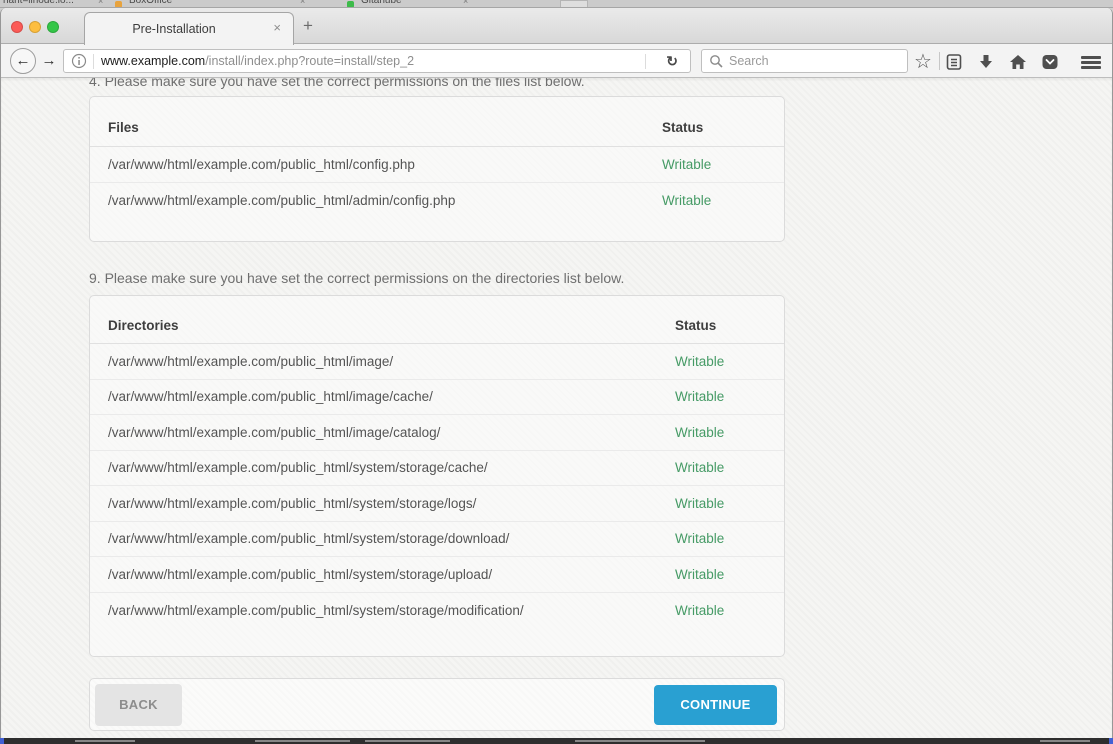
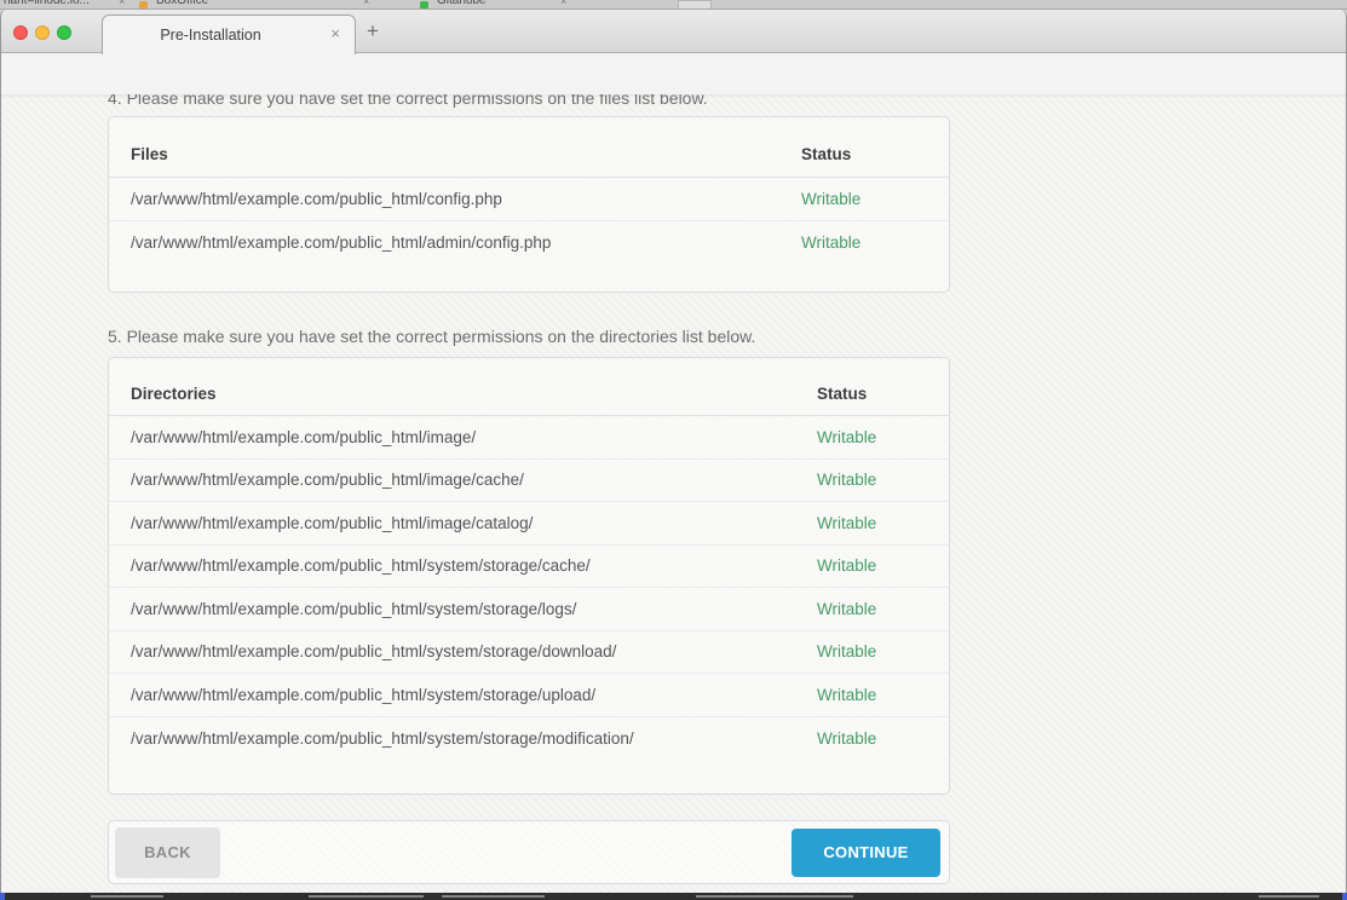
  hant=linode.lo...
  ×
  BoxOffice
  ×
  Gitahube
  ×
  Pre-Installation
  ×
  +
- ←
- →
- www.example.com/install/index.php?route=install/step_2
- ↻
- Search
- ☆
  4. Please make sure you have set the correct permissions on the files list below.
  Files
  Status
  /var/www/html/example.com/public_html/config.php
  Writable
  /var/www/html/example.com/public_html/admin/config.php
  Writable
- 9. Please make sure you have set the correct permissions on the directories list below.
+ 5. Please make sure you have set the correct permissions on the directories list below.
  Directories
  Status
  /var/www/html/example.com/public_html/image/
  Writable
  /var/www/html/example.com/public_html/image/cache/
  Writable
  /var/www/html/example.com/public_html/image/catalog/
  Writable
  /var/www/html/example.com/public_html/system/storage/cache/
  Writable
  /var/www/html/example.com/public_html/system/storage/logs/
  Writable
  /var/www/html/example.com/public_html/system/storage/download/
  Writable
  /var/www/html/example.com/public_html/system/storage/upload/
  Writable
  /var/www/html/example.com/public_html/system/storage/modification/
  Writable
  BACK
  CONTINUE
